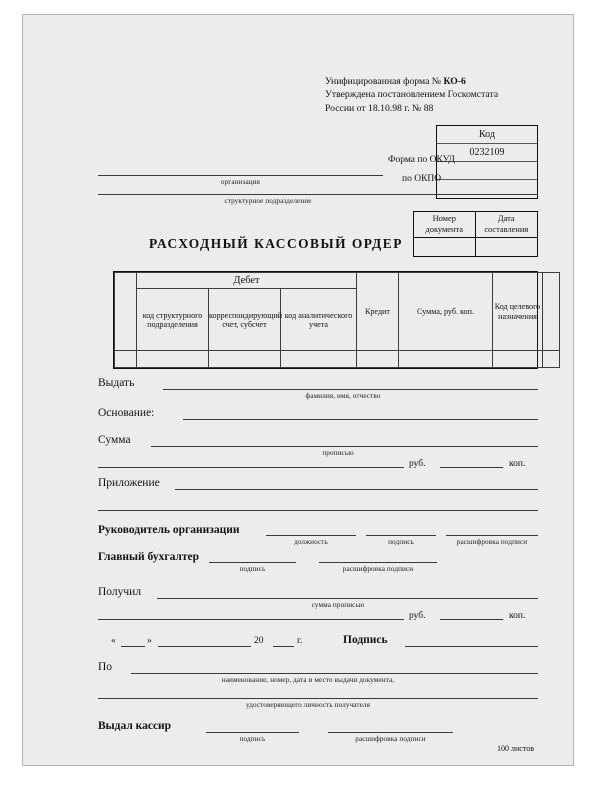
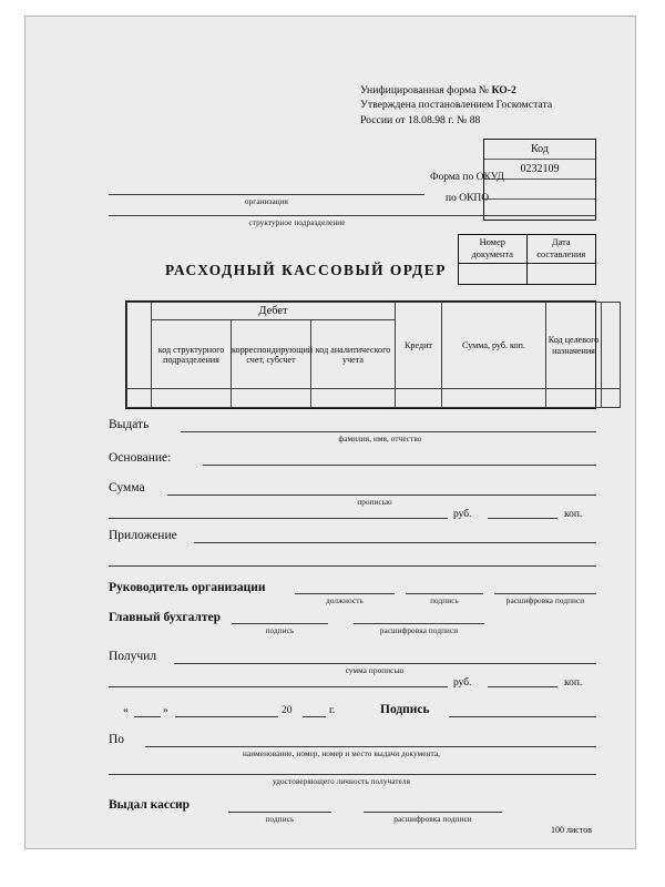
- Унифицированная форма № КО-6
+ Унифицированная форма № КО-2
  Утверждена постановлением Госкомстата
- России от 18.10.98 г. № 88
+ России от 18.08.98 г. № 88
  Код
  0232109
  Форма по ОКУД
  по ОКПО
  организация
  структурное подразделение
  Номер документа
  Дата составления
  РАСХОДНЫЙ КАССОВЫЙ ОРДЕР
  	Дебет	Кредит	Сумма, руб. коп.	Код целевого назначения
  код структурного подразделения	корреспондирующий счет, субсчет	код аналитического учета
  Выдать
  фамилия, имя, отчество
  Основание:
  Сумма
  прописью
  руб.
  коп.
  Приложение
  Руководитель организации
  должность
  подпись
  расшифровка подписи
  Главный бухгалтер
  подпись
  расшифровка подписи
  Получил
  сумма прописью
  руб.
  коп.
  «
  »
  20
  г.
  Подпись
  По
- наименование, номер, дата и место выдачи документа,
+ наименование, номер, номер и место выдачи документа,
  удостоверяющего личность получателя
  Выдал кассир
  подпись
  расшифровка подписи
  100 листов
